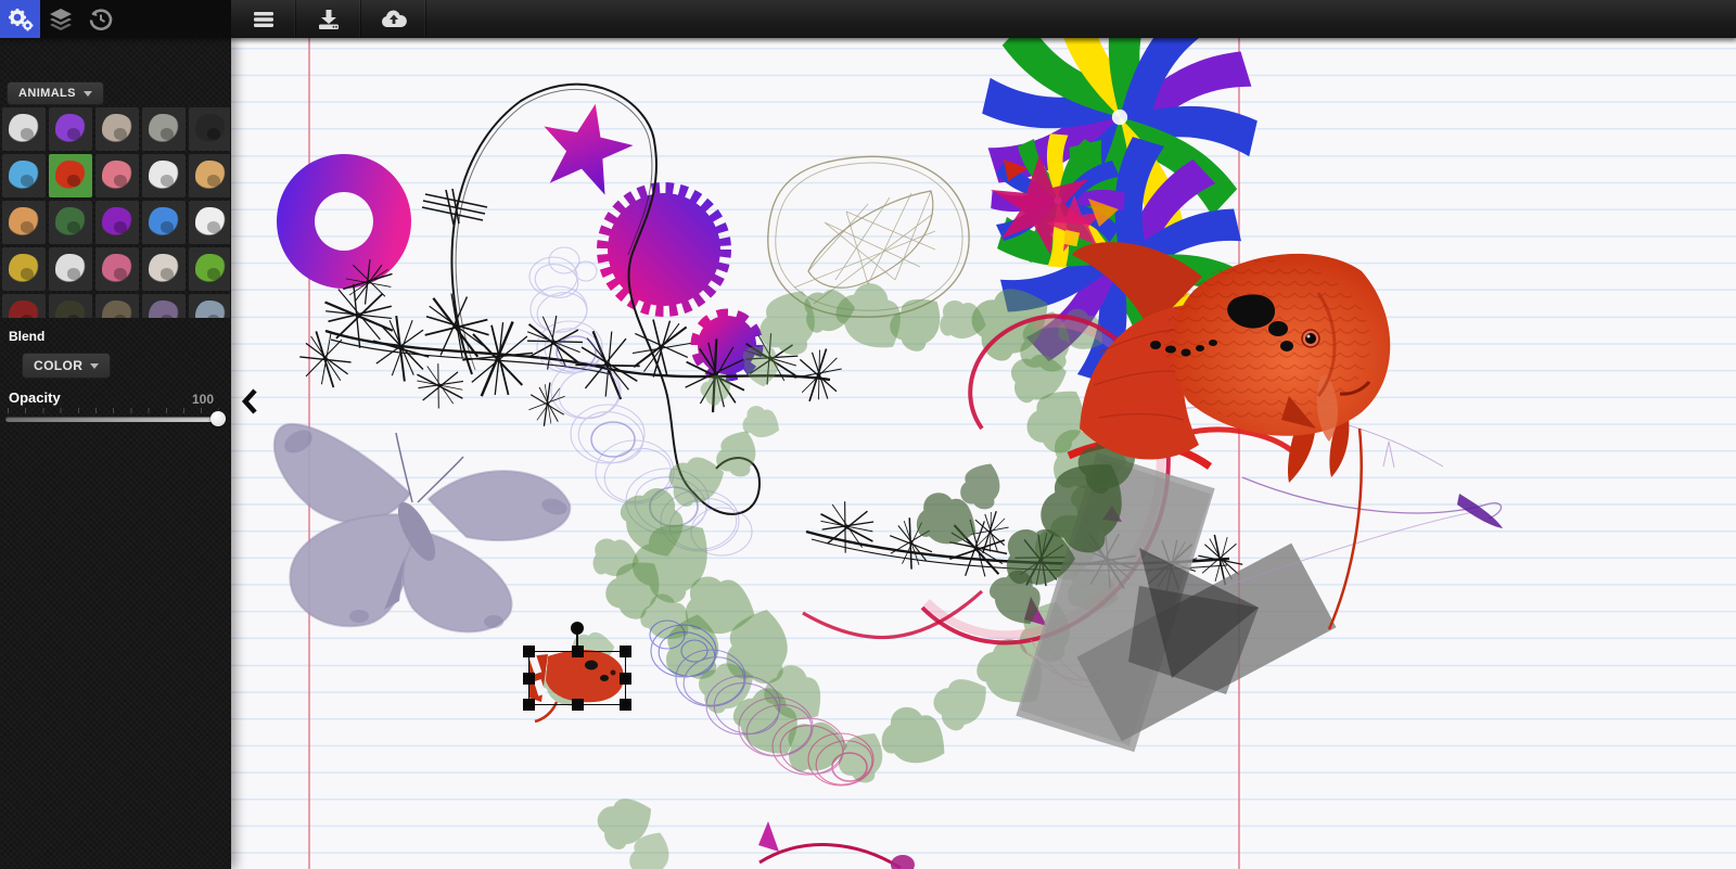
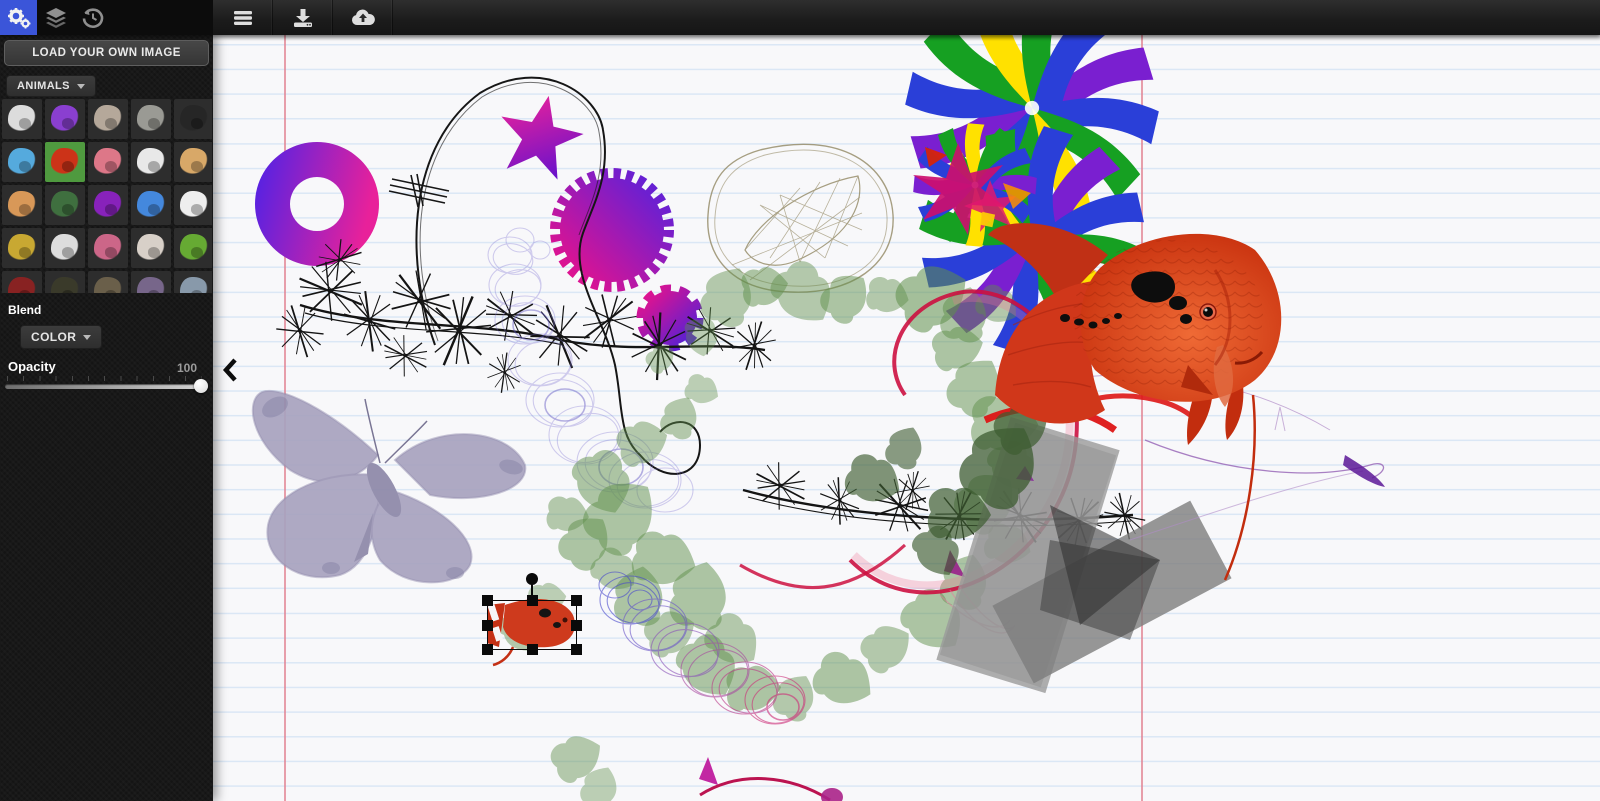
+ LOAD YOUR OWN IMAGE
  ANIMALS
  Blend
  COLOR
  Opacity
  100
